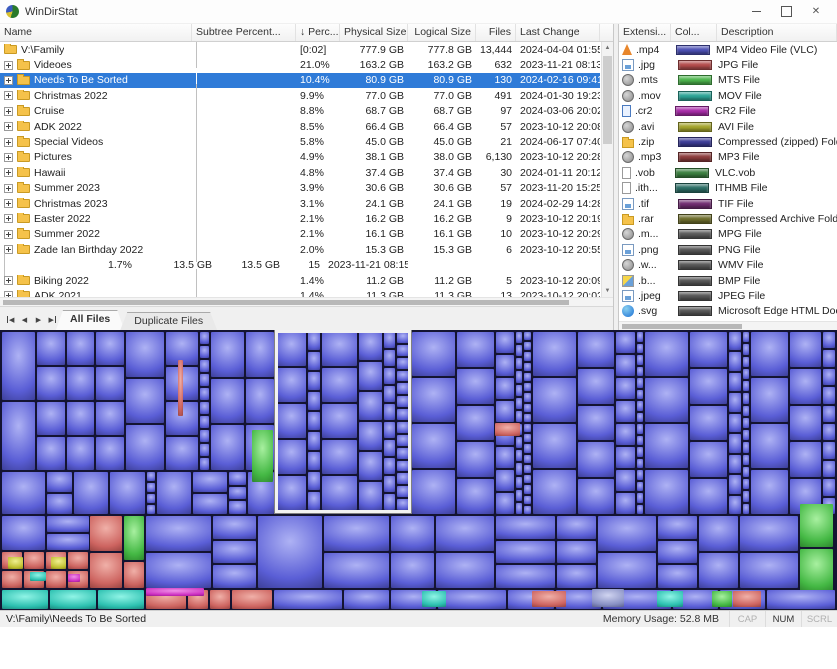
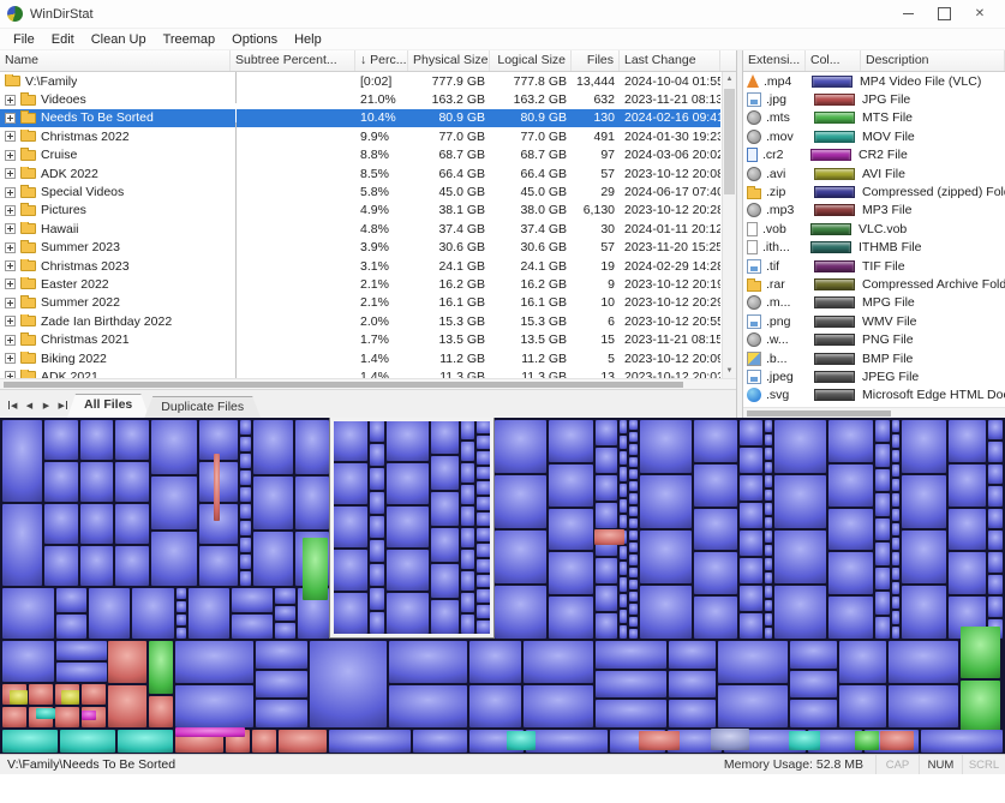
  WinDirStat
+ File
+ Edit
+ Clean Up
+ Treemap
+ Options
+ Help
  Name
  Subtree Percent...
  ↓ Perc...
  Physical Size
  Logical Size
  Files
  Last Change
  V:\Family
  [0:02]
  777.9 GB
  777.8 GB
  13,444
- 2024-04-04 01:55
+ 2024-10-04 01:55
  Videoes
  21.0%
  163.2 GB
  163.2 GB
  632
  2023-11-21 08:13
  Needs To Be Sorted
  10.4%
  80.9 GB
  80.9 GB
  130
  2024-02-16 09:41
  Christmas 2022
  9.9%
  77.0 GB
  77.0 GB
  491
  2024-01-30 19:23
  Cruise
  8.8%
  68.7 GB
  68.7 GB
  97
  2024-03-06 20:02
  ADK 2022
  8.5%
  66.4 GB
  66.4 GB
  57
  2023-10-12 20:08
  Special Videos
  5.8%
  45.0 GB
  45.0 GB
- 21
+ 29
  2024-06-17 07:40
  Pictures
  4.9%
  38.1 GB
  38.0 GB
  6,130
  2023-10-12 20:28
  Hawaii
  4.8%
  37.4 GB
  37.4 GB
  30
  2024-01-11 20:12
  Summer 2023
  3.9%
  30.6 GB
  30.6 GB
  57
  2023-11-20 15:25
  Christmas 2023
  3.1%
  24.1 GB
  24.1 GB
  19
  2024-02-29 14:28
  Easter 2022
  2.1%
  16.2 GB
  16.2 GB
  9
  2023-10-12 20:19
  Summer 2022
  2.1%
  16.1 GB
  16.1 GB
  10
  2023-10-12 20:29
  Zade Ian Birthday 2022
  2.0%
  15.3 GB
  15.3 GB
  6
  2023-10-12 20:55
+ Christmas 2021
  1.7%
  13.5 GB
  13.5 GB
  15
  2023-11-21 08:15
  Biking 2022
  1.4%
  11.2 GB
  11.2 GB
  5
  2023-10-12 20:09
  ADK 2021
  1.4%
  11.3 GB
  11.3 GB
  13
  2023-10-12 20:02
  All Files
  Duplicate Files
  Extensi...
  Col...
  Description
  .mp4
  MP4 Video File (VLC)
  .jpg
  JPG File
  .mts
  MTS File
  .mov
  MOV File
  .cr2
  CR2 File
  .avi
  AVI File
  .zip
  Compressed (zipped) Fol
  .mp3
  MP3 File
  .vob
  VLC.vob
  .ith...
  ITHMB File
  .tif
  TIF File
  .rar
  Compressed Archive Fold
  .m...
  MPG File
  .png
- PNG File
+ WMV File
  .w...
- WMV File
+ PNG File
  .b...
  BMP File
  .jpeg
  JPEG File
  .svg
  Microsoft Edge HTML Do
  V:\Family\Needs To Be Sorted
  Memory Usage: 52.8 MB
  CAP
  NUM
  SCRL
